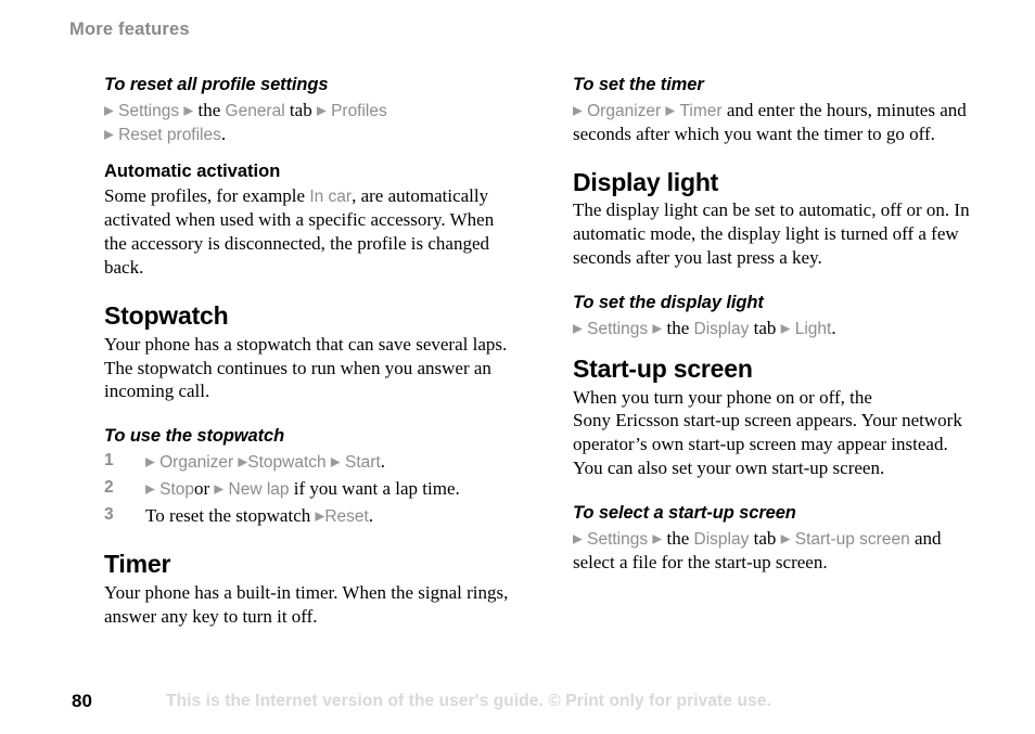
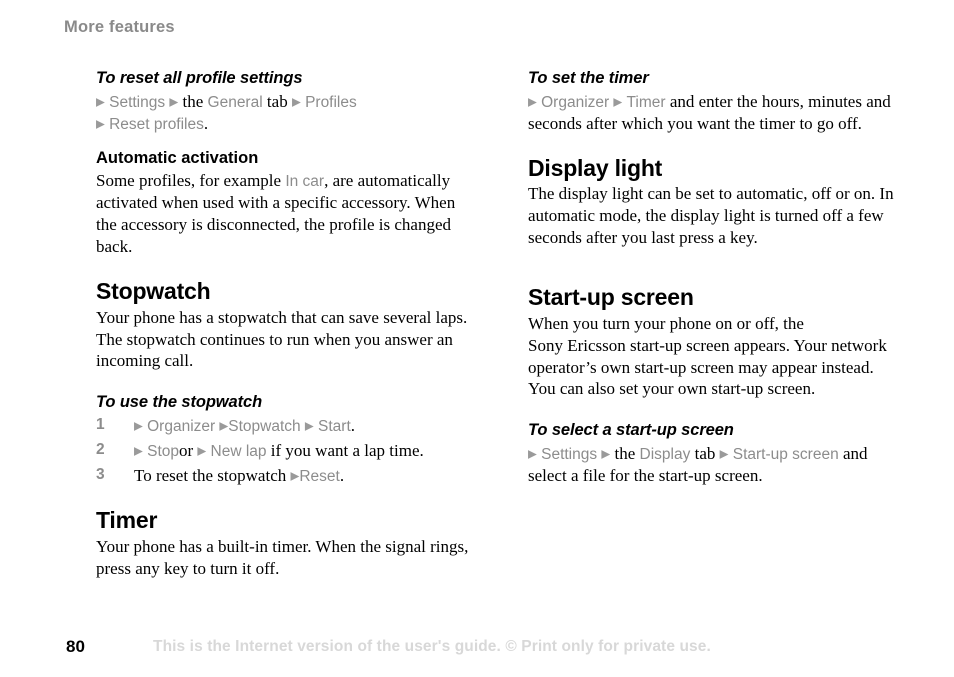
  More features
  To reset all profile settings
  ▶ Settings ▶ the General tab ▶ Profiles
  ▶ Reset profiles.
  Automatic activation
  Some profiles, for example In car, are automatically activated when used with a specific accessory. When the accessory is disconnected, the profile is changed back.
  Stopwatch
  Your phone has a stopwatch that can save several laps. The stopwatch continues to run when you answer an incoming call.
  To use the stopwatch
  1
  ▶ Organizer ▶Stopwatch ▶ Start.
  2
  ▶ Stopor ▶ New lap if you want a lap time.
  3
  To reset the stopwatch ▶Reset.
  Timer
- Your phone has a built-in timer. When the signal rings, answer any key to turn it off.
+ Your phone has a built-in timer. When the signal rings, press any key to turn it off.
  To set the timer
  ▶ Organizer ▶ Timer and enter the hours, minutes and seconds after which you want the timer to go off.
  Display light
  The display light can be set to automatic, off or on. In automatic mode, the display light is turned off a few seconds after you last press a key.
- To set the display light
- ▶ Settings ▶ the Display tab ▶ Light.
  Start-up screen
  When you turn your phone on or off, the
  Sony Ericsson start-up screen appears. Your network operator’s own start-up screen may appear instead. You can also set your own start-up screen.
  To select a start-up screen
  ▶ Settings ▶ the Display tab ▶ Start-up screen and select a file for the start-up screen.
  80
  This is the Internet version of the user's guide. © Print only for private use.
